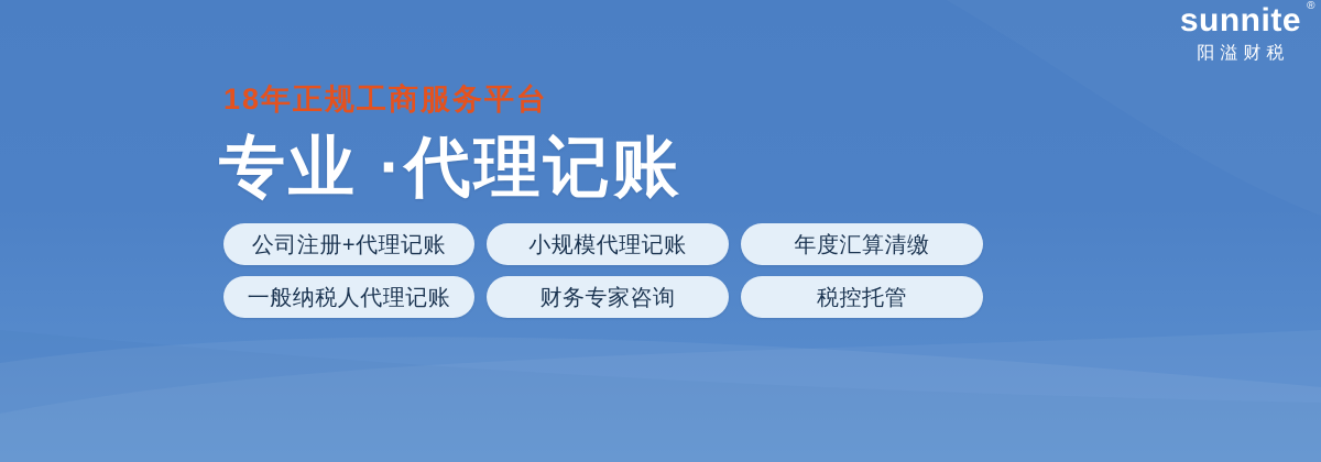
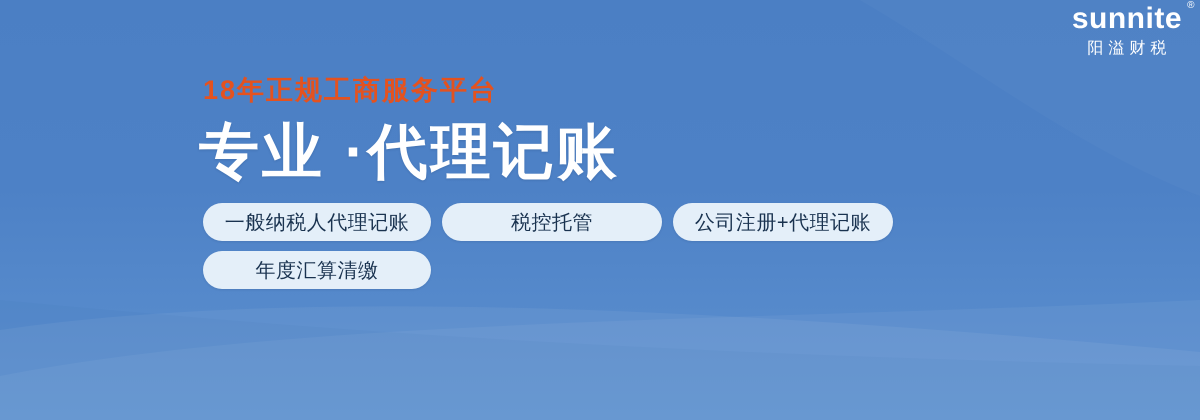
  sunnite
  ®
  阳溢财税
  18年正规工商服务平台
  专业 ·代理记账
- 公司注册+代理记账
+ 一般纳税人代理记账
- 小规模代理记账
- 年度汇算清缴
+ 税控托管
- 一般纳税人代理记账
+ 公司注册+代理记账
- 财务专家咨询
- 税控托管
+ 年度汇算清缴
